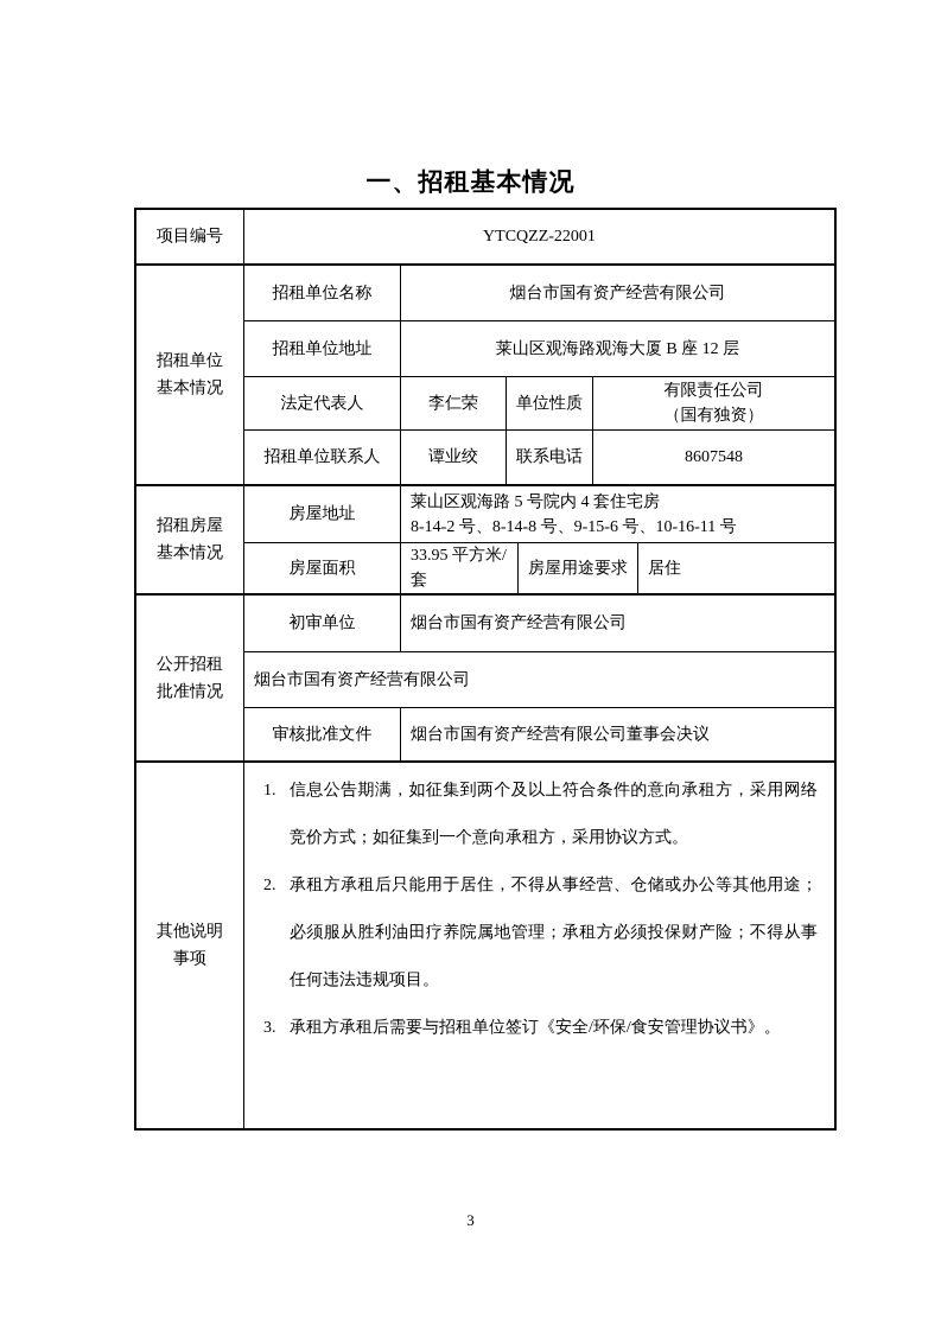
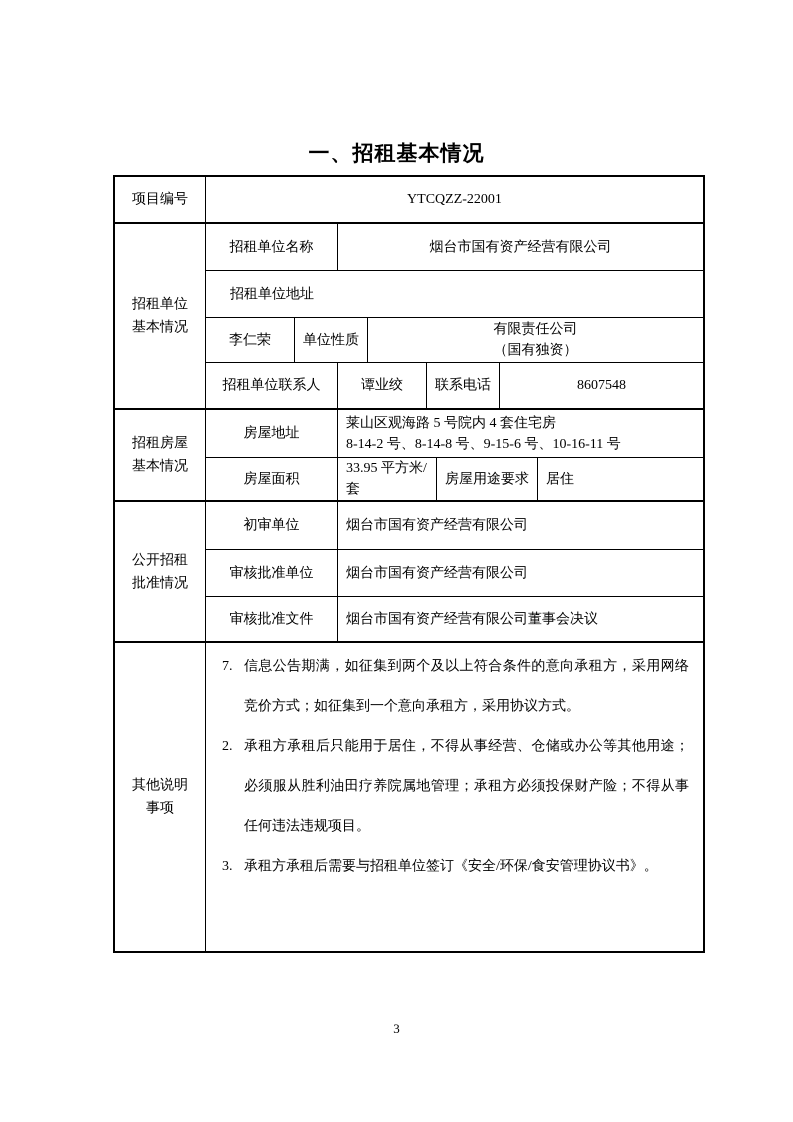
  一、招租基本情况
  项目编号
  YTCQZZ-22001
  招租单位
  基本情况
  招租单位名称
  烟台市国有资产经营有限公司
  招租单位地址
- 莱山区观海路观海大厦 B 座 12 层
- 法定代表人
  李仁荣
  单位性质
  有限责任公司
  （国有独资）
  招租单位联系人
  谭业绞
  联系电话
  8607548
  招租房屋
  基本情况
  房屋地址
  莱山区观海路 5 号院内 4 套住宅房
  8-14-2 号、8-14-8 号、9-15-6 号、10-16-11 号
  房屋面积
  33.95 平方米/套
  房屋用途要求
  居住
  公开招租
  批准情况
  初审单位
  烟台市国有资产经营有限公司
+ 审核批准单位
  烟台市国有资产经营有限公司
  审核批准文件
  烟台市国有资产经营有限公司董事会决议
  其他说明
  事项
- 1.
+ 7.
  信息公告期满，如征集到两个及以上符合条件的意向承租方，采用网络竞价方式；如征集到一个意向承租方，采用协议方式。
  2.
  承租方承租后只能用于居住，不得从事经营、仓储或办公等其他用途；必须服从胜利油田疗养院属地管理；承租方必须投保财产险；不得从事任何违法违规项目。
  3.
  承租方承租后需要与招租单位签订《安全/环保/食安管理协议书》。
  3
